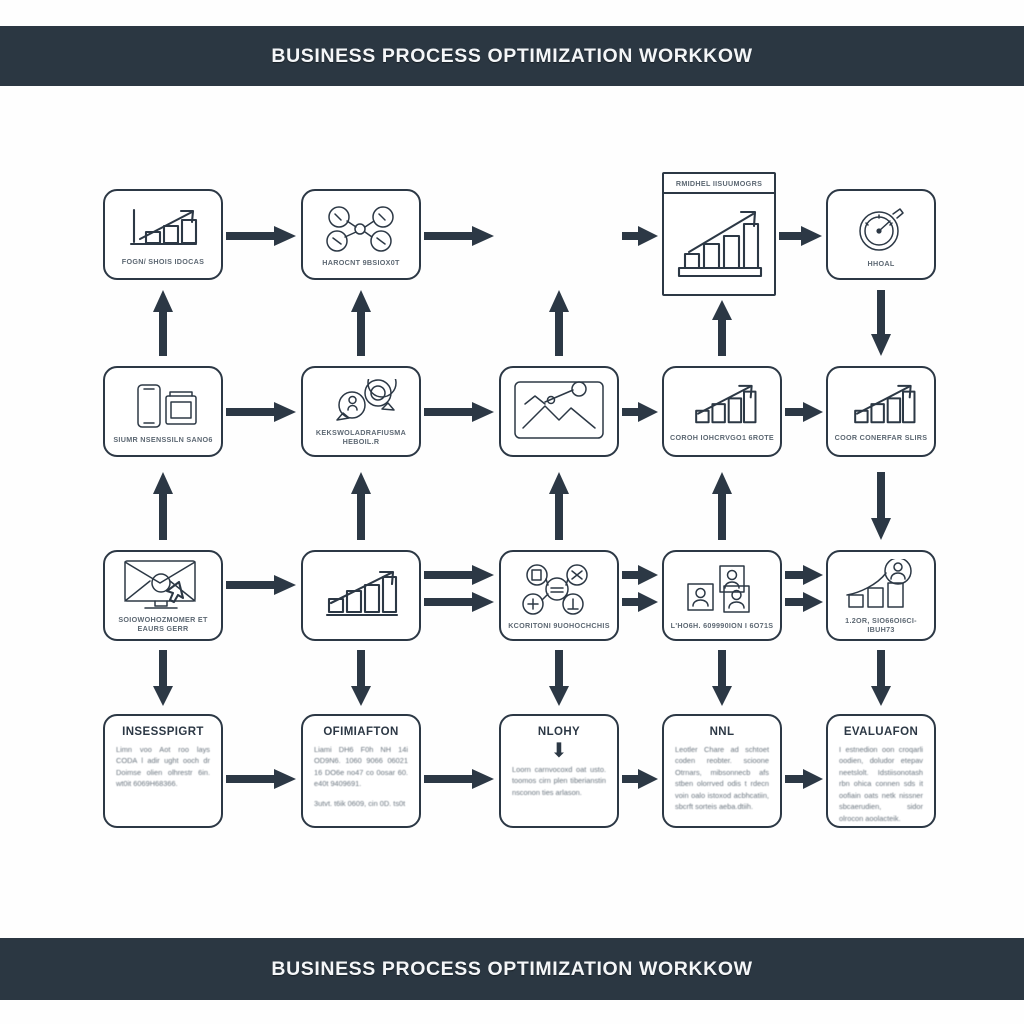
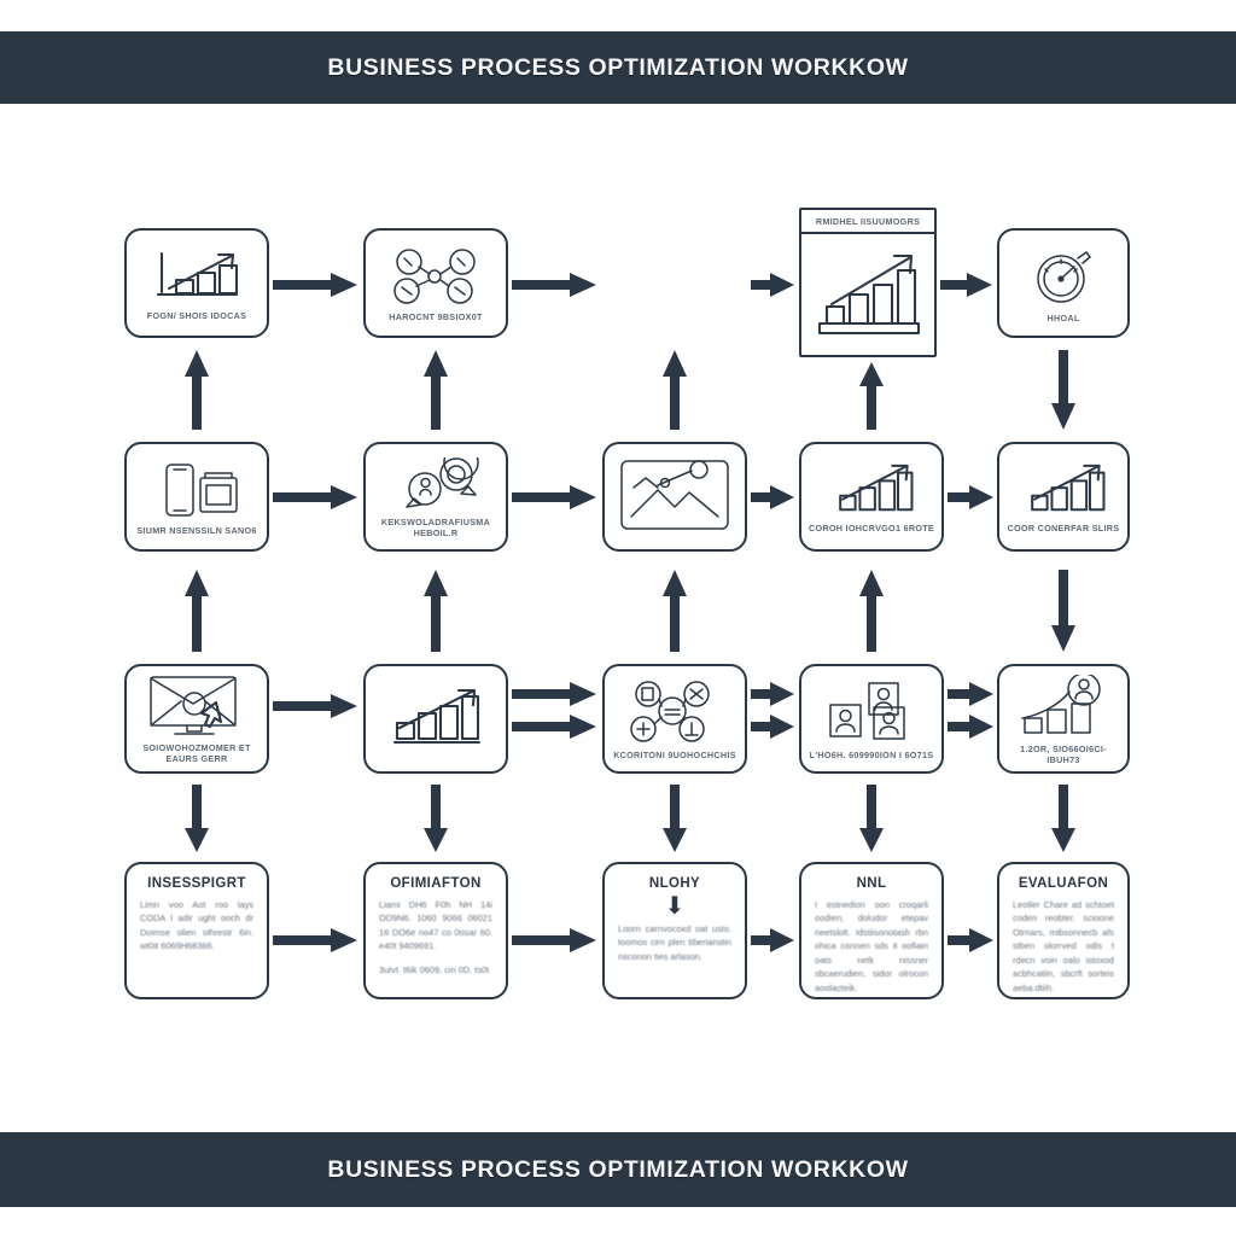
  BUSINESS PROCESS OPTIMIZATION WORKKOW
  BUSINESS PROCESS OPTIMIZATION WORKKOW
  FOGN/ SHOIS IDOCAS
  HAROCNT 9BSIOX0T
  RMIDHEL IISUUMOGRS
  HHOAL
  SIUMR NSENSSILN SANO6
  KEKSWOLADRAFIUSMA HEBOIL.R
  COROH IOHCRVGO1 6ROTE
  COOR CONERFAR SLIRS
  KCORITONI 9UOHOCHCHIS
  L'HO6H. 609990ION I 6O71S
  1.2OR, SIO66OI6CI-IBUH73
  INSESSPIGRT
  Limn voo Aot roo lays CODA l adir ught ooch dr Doimse olien olhrestr 6in. wt0it 6069H68366.
  OFIMIAFTON
  Liami DH6 F0h NH 14i OD9N6. 1060 9066 06021 16 DO6e no47 co 0osar 60. e40t 9409691.
  3utvt. t6ik 0609, cin 0D. ts0t
  NLOHY
  ⬇
  Loorn carnvocoxd oat usto. toomos cirn plen tiberianstin nsconon ties arlason.
  NNL
- Leotler Chare ad schtoet coden reobter. scioone Otrnars, mibsonnecb afs stben olorrved odis t rdecn voin oalo istoxod acbhcatiin, sbcrft sorteis aeba.dtiih.
+ I estnedion oon croqarli oodien, doludor etepav neetslolt. Idstiisonotash rbn ohica connen sds it oofiain oats netk nissner sbcaerudien, sidor olrocon aoolacteik.
  EVALUAFON
- I estnedion oon croqarli oodien, doludor etepav neetslolt. Idstiisonotash rbn ohica connen sds it oofiain oats netk nissner sbcaerudien, sidor olrocon aoolacteik.
+ Leotler Chare ad schtoet coden reobter. scioone Otrnars, mibsonnecb afs stben olorrved odis t rdecn voin oalo istoxod acbhcatiin, sbcrft sorteis aeba.dtiih.
